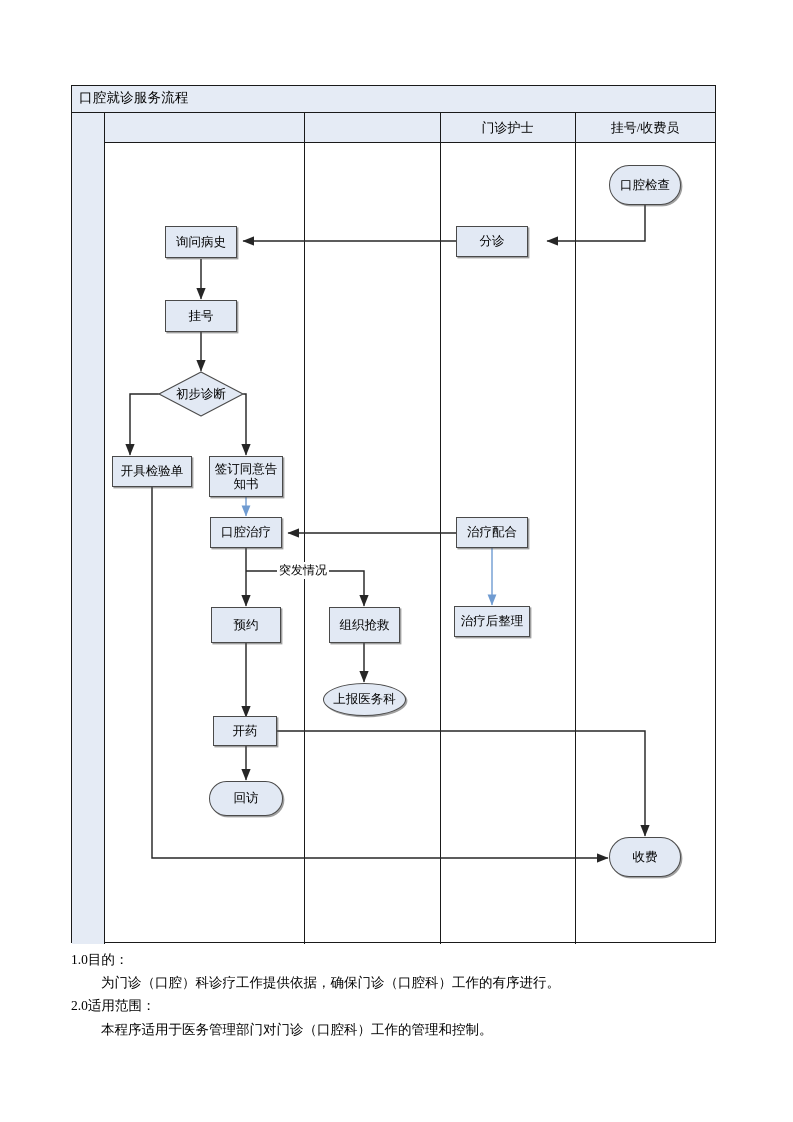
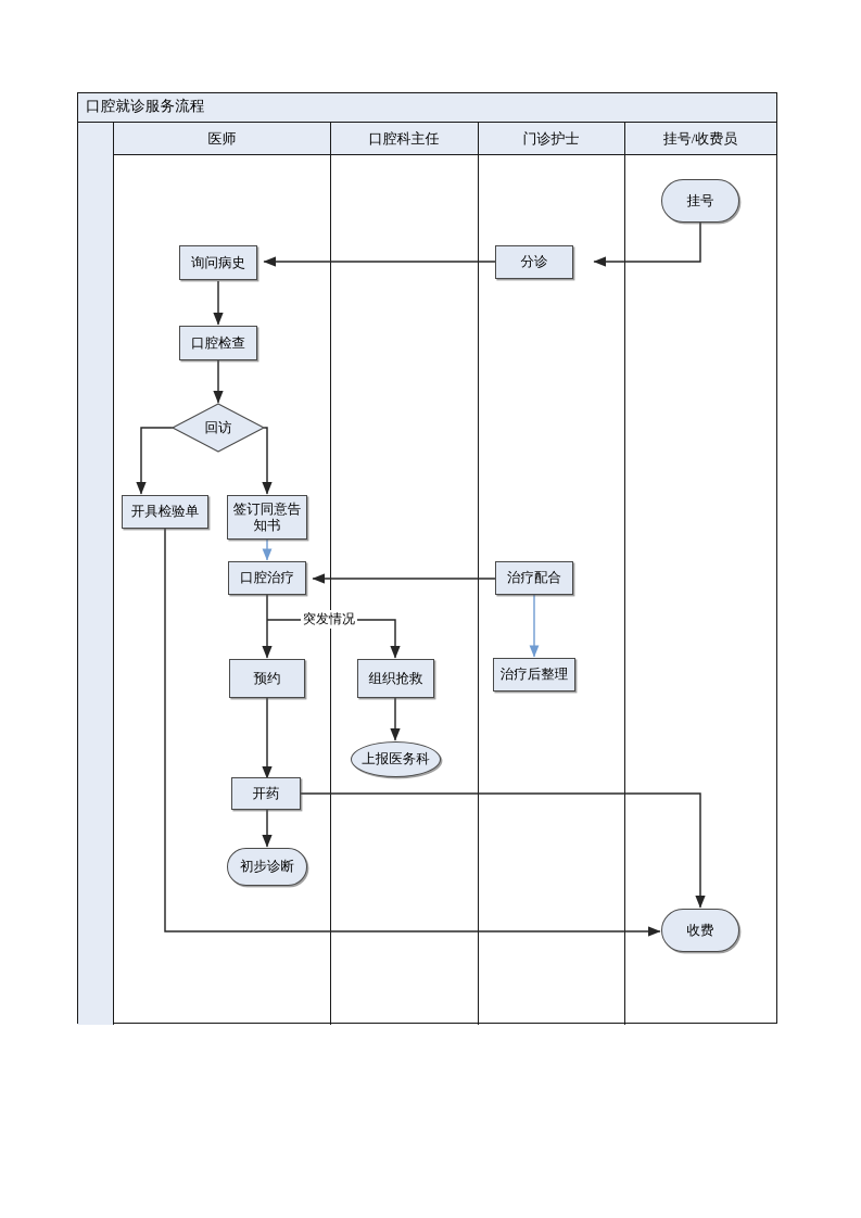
  口腔就诊服务流程
+ 医师
+ 口腔科主任
  门诊护士
  挂号/收费员
- 口腔检查
+ 挂号
  分诊
  询问病史
- 挂号
+ 口腔检查
- 初步诊断
+ 回访
  开具检验单
  签订同意告知书
  口腔治疗
  治疗配合
  预约
  组织抢救
  治疗后整理
  上报医务科
  开药
- 回访
+ 初步诊断
  收费
  突发情况
- 1.0目的：
- 为门诊（口腔）科诊疗工作提供依据，确保门诊（口腔科）工作的有序进行。
- 2.0适用范围：
- 本程序适用于医务管理部门对门诊（口腔科）工作的管理和控制。
